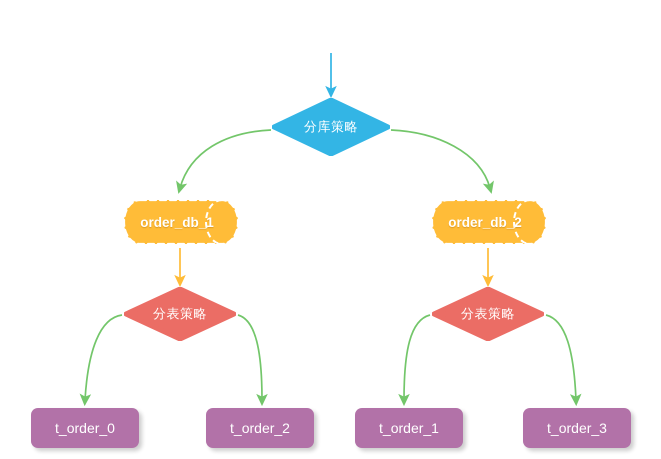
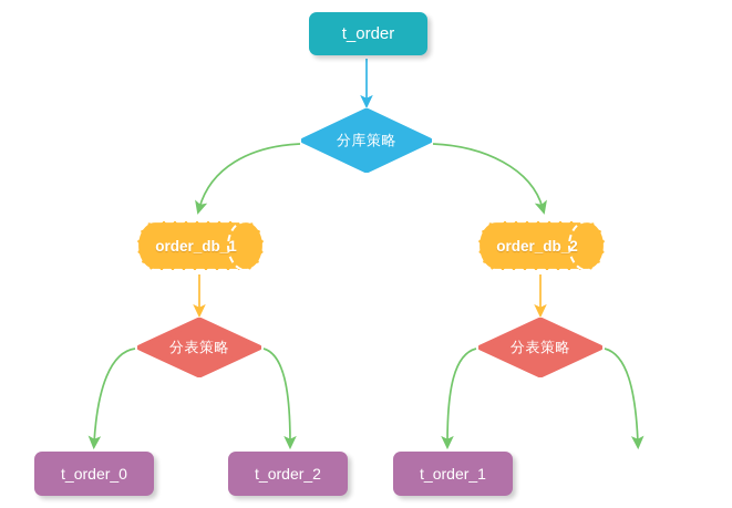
+ t_order
  分库策略
  order_db_1
  order_db_2
  分表策略
  分表策略
  t_order_0
  t_order_2
  t_order_1
- t_order_3
